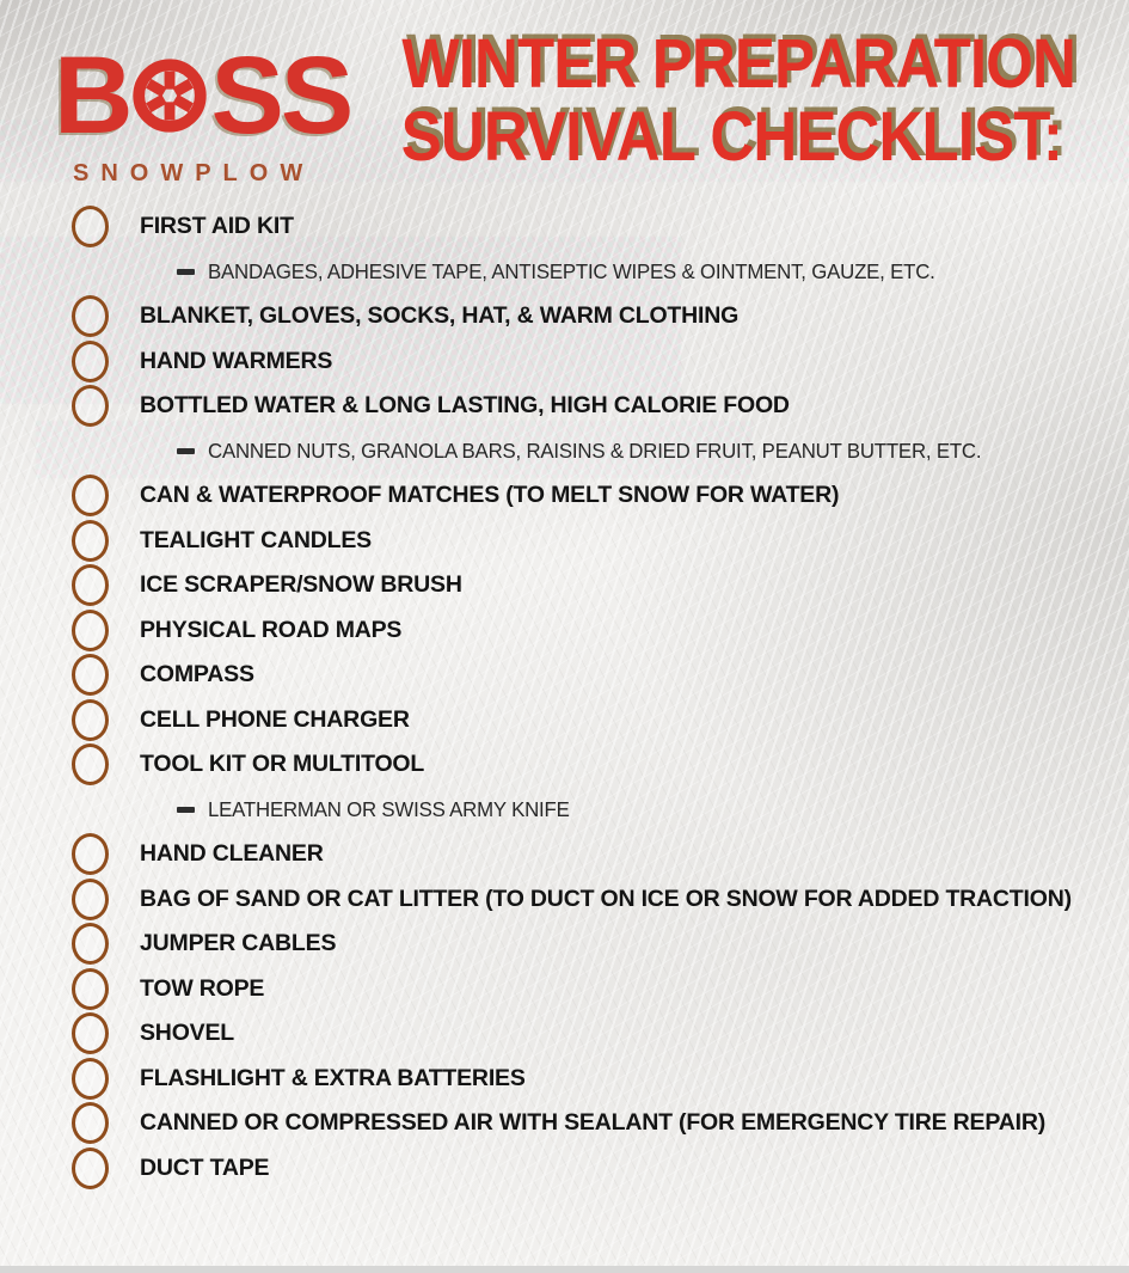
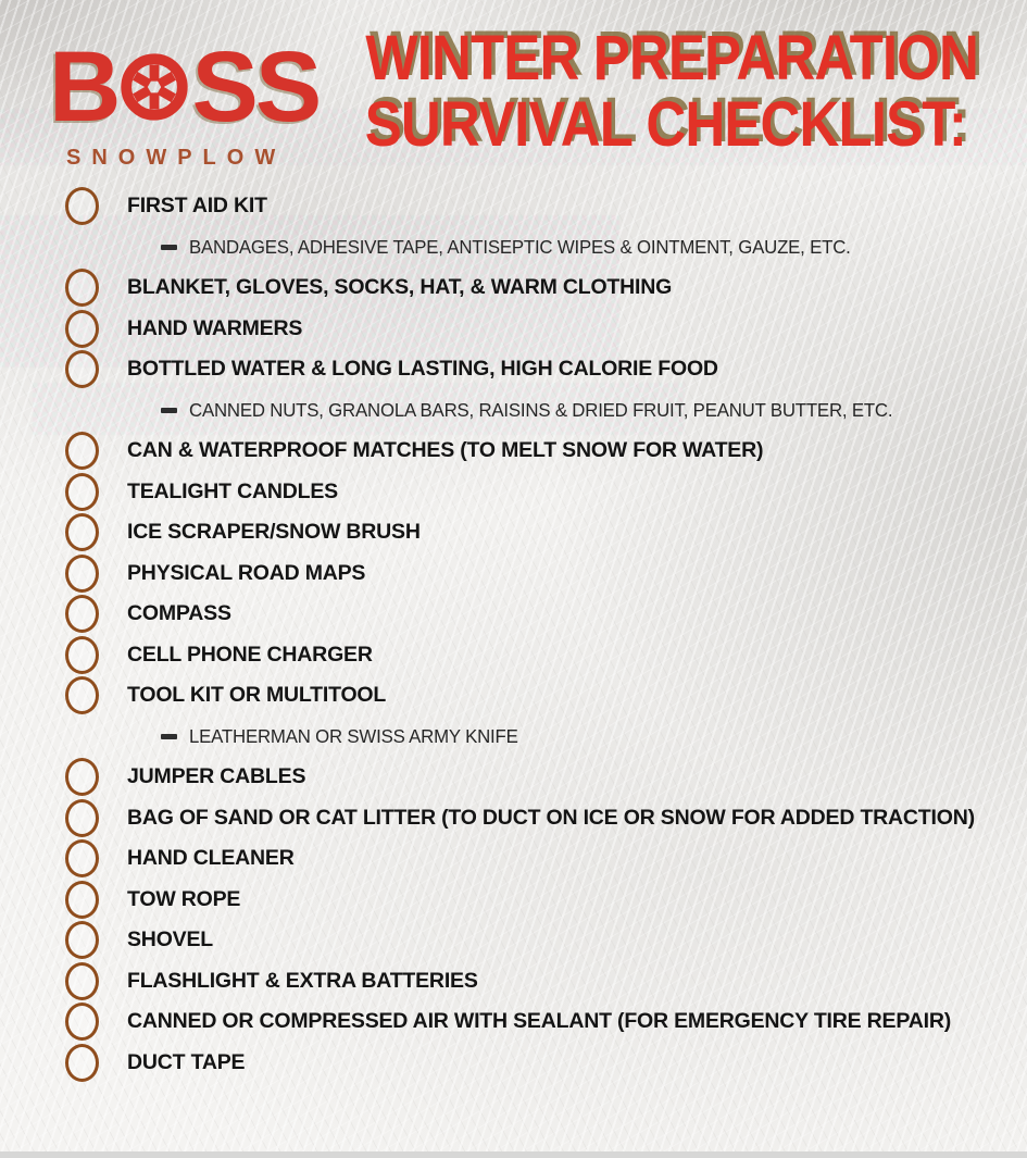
  B
  SS
  SNOWPLOW
  WINTER PREPARATION
  SURVIVAL CHECKLIST:
  FIRST AID KIT
  BANDAGES, ADHESIVE TAPE, ANTISEPTIC WIPES & OINTMENT, GAUZE, ETC.
  BLANKET, GLOVES, SOCKS, HAT, & WARM CLOTHING
  HAND WARMERS
  BOTTLED WATER & LONG LASTING, HIGH CALORIE FOOD
  CANNED NUTS, GRANOLA BARS, RAISINS & DRIED FRUIT, PEANUT BUTTER, ETC.
  CAN & WATERPROOF MATCHES (TO MELT SNOW FOR WATER)
  TEALIGHT CANDLES
  ICE SCRAPER/SNOW BRUSH
  PHYSICAL ROAD MAPS
  COMPASS
  CELL PHONE CHARGER
  TOOL KIT OR MULTITOOL
  LEATHERMAN OR SWISS ARMY KNIFE
- HAND CLEANER
+ JUMPER CABLES
  BAG OF SAND OR CAT LITTER (TO DUCT ON ICE OR SNOW FOR ADDED TRACTION)
- JUMPER CABLES
+ HAND CLEANER
  TOW ROPE
  SHOVEL
  FLASHLIGHT & EXTRA BATTERIES
  CANNED OR COMPRESSED AIR WITH SEALANT (FOR EMERGENCY TIRE REPAIR)
  DUCT TAPE
